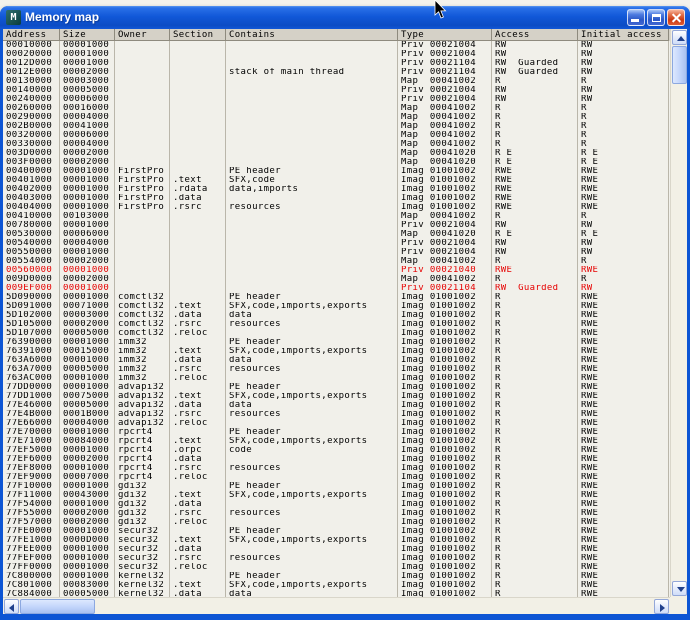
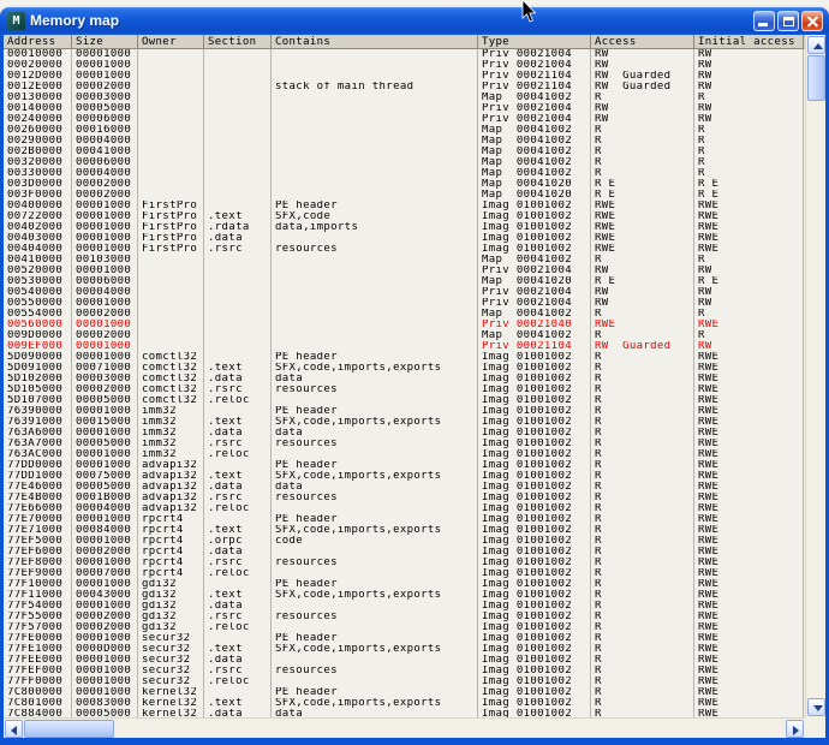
  M
  Memory map
  Address
  Size
  Owner
  Section
  Contains
  Type
  Access
  Initial access
  00010000
  00001000
  Priv 00021004
  RW
  RW
  00020000
  00001000
  Priv 00021004
  RW
  RW
  0012D000
  00001000
  Priv 00021104
  RW Guarded
  RW
  0012E000
  00002000
  stack of main thread
  Priv 00021104
  RW Guarded
  RW
  00130000
  00003000
  Map 00041002
  R
  R
  00140000
  00005000
  Priv 00021004
  RW
  RW
  00240000
  00006000
  Priv 00021004
  RW
  RW
  00260000
  00016000
  Map 00041002
  R
  R
  00290000
  00004000
  Map 00041002
  R
  R
  002B0000
  00041000
  Map 00041002
  R
  R
  00320000
  00006000
  Map 00041002
  R
  R
  00330000
  00004000
  Map 00041002
  R
  R
  003D0000
  00002000
  Map 00041020
  R E
  R E
  003F0000
  00002000
  Map 00041020
  R E
  R E
  00400000
  00001000
  FirstPro
  PE header
  Imag 01001002
  RWE
  RWE
- 00401000
+ 00722000
  00001000
  FirstPro
  .text
  SFX,code
  Imag 01001002
  RWE
  RWE
  00402000
  00001000
  FirstPro
  .rdata
  data,imports
  Imag 01001002
  RWE
  RWE
  00403000
  00001000
  FirstPro
  .data
  Imag 01001002
  RWE
  RWE
  00404000
  00001000
  FirstPro
  .rsrc
  resources
  Imag 01001002
  RWE
  RWE
  00410000
  00103000
  Map 00041002
  R
  R
- 00780000
+ 00520000
  00001000
  Priv 00021004
  RW
  RW
  00530000
  00006000
  Map 00041020
  R E
  R E
  00540000
  00004000
  Priv 00021004
  RW
  RW
  00550000
  00001000
  Priv 00021004
  RW
  RW
  00554000
  00002000
  Map 00041002
  R
  R
  00560000
  00001000
  Priv 00021040
  RWE
  RWE
  009D0000
  00002000
  Map 00041002
  R
  R
  009EF000
  00001000
  Priv 00021104
  RW Guarded
  RW
  5D090000
  00001000
  comctl32
  PE header
  Imag 01001002
  R
  RWE
  5D091000
  00071000
  comctl32
  .text
  SFX,code,imports,exports
  Imag 01001002
  R
  RWE
  5D102000
  00003000
  comctl32
  .data
  data
  Imag 01001002
  R
  RWE
  5D105000
  00002000
  comctl32
  .rsrc
  resources
  Imag 01001002
  R
  RWE
  5D107000
  00005000
  comctl32
  .reloc
  Imag 01001002
  R
  RWE
  76390000
  00001000
  imm32
  PE header
  Imag 01001002
  R
  RWE
  76391000
  00015000
  imm32
  .text
  SFX,code,imports,exports
  Imag 01001002
  R
  RWE
  763A6000
  00001000
  imm32
  .data
  data
  Imag 01001002
  R
  RWE
  763A7000
  00005000
  imm32
  .rsrc
  resources
  Imag 01001002
  R
  RWE
  763AC000
  00001000
  imm32
  .reloc
  Imag 01001002
  R
  RWE
  77DD0000
  00001000
  advapi32
  PE header
  Imag 01001002
  R
  RWE
  77DD1000
  00075000
  advapi32
  .text
  SFX,code,imports,exports
  Imag 01001002
  R
  RWE
  77E46000
  00005000
  advapi32
  .data
  data
  Imag 01001002
  R
  RWE
  77E4B000
  0001B000
  advapi32
  .rsrc
  resources
  Imag 01001002
  R
  RWE
  77E66000
  00004000
  advapi32
  .reloc
  Imag 01001002
  R
  RWE
  77E70000
  00001000
  rpcrt4
  PE header
  Imag 01001002
  R
  RWE
  77E71000
  00084000
  rpcrt4
  .text
  SFX,code,imports,exports
  Imag 01001002
  R
  RWE
  77EF5000
  00001000
  rpcrt4
  .orpc
  code
  Imag 01001002
  R
  RWE
  77EF6000
  00002000
  rpcrt4
  .data
  Imag 01001002
  R
  RWE
  77EF8000
  00001000
  rpcrt4
  .rsrc
  resources
  Imag 01001002
  R
  RWE
  77EF9000
  00007000
  rpcrt4
  .reloc
  Imag 01001002
  R
  RWE
  77F10000
  00001000
  gdi32
  PE header
  Imag 01001002
  R
  RWE
  77F11000
  00043000
  gdi32
  .text
  SFX,code,imports,exports
  Imag 01001002
  R
  RWE
  77F54000
  00001000
  gdi32
  .data
  Imag 01001002
  R
  RWE
  77F55000
  00002000
  gdi32
  .rsrc
  resources
  Imag 01001002
  R
  RWE
  77F57000
  00002000
  gdi32
  .reloc
  Imag 01001002
  R
  RWE
  77FE0000
  00001000
  secur32
  PE header
  Imag 01001002
  R
  RWE
  77FE1000
  0000D000
  secur32
  .text
  SFX,code,imports,exports
  Imag 01001002
  R
  RWE
  77FEE000
  00001000
  secur32
  .data
  Imag 01001002
  R
  RWE
  77FEF000
  00001000
  secur32
  .rsrc
  resources
  Imag 01001002
  R
  RWE
  77FF0000
  00001000
  secur32
  .reloc
  Imag 01001002
  R
  RWE
  7C800000
  00001000
  kernel32
  PE header
  Imag 01001002
  R
  RWE
  7C801000
  00083000
  kernel32
  .text
  SFX,code,imports,exports
  Imag 01001002
  R
  RWE
  7C884000
  00005000
  kernel32
  .data
  data
  Imag 01001002
  R
  RWE
